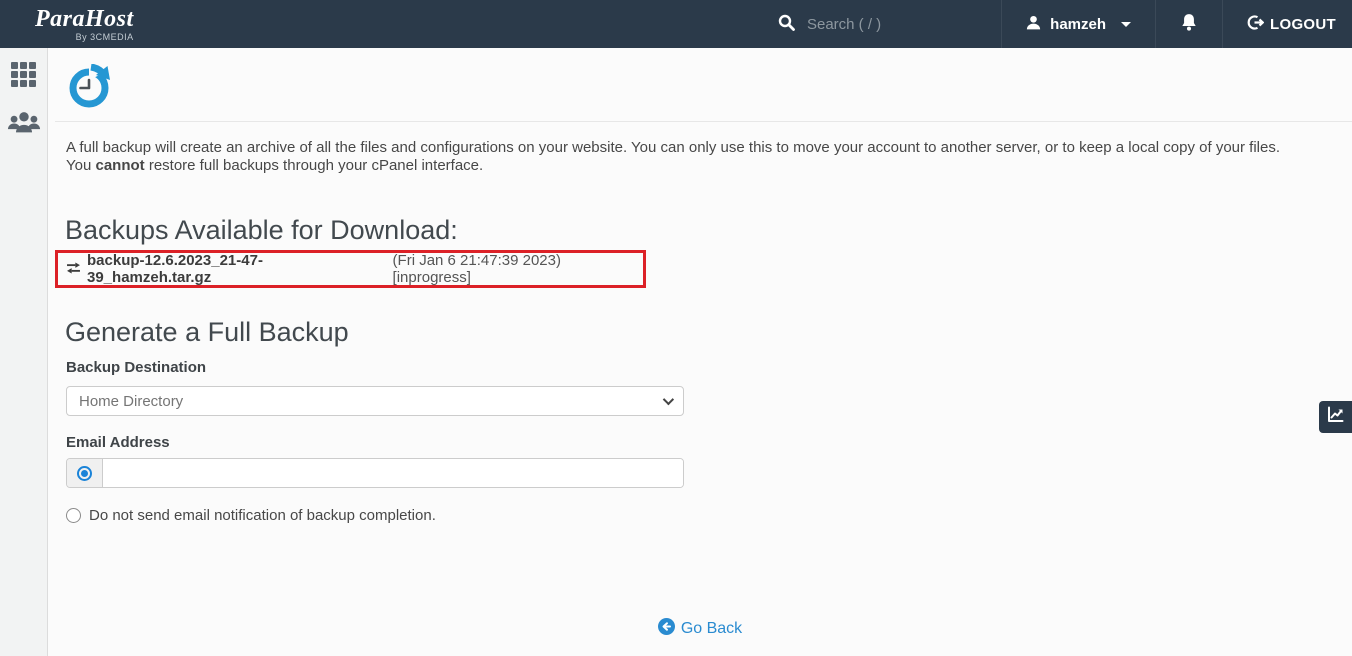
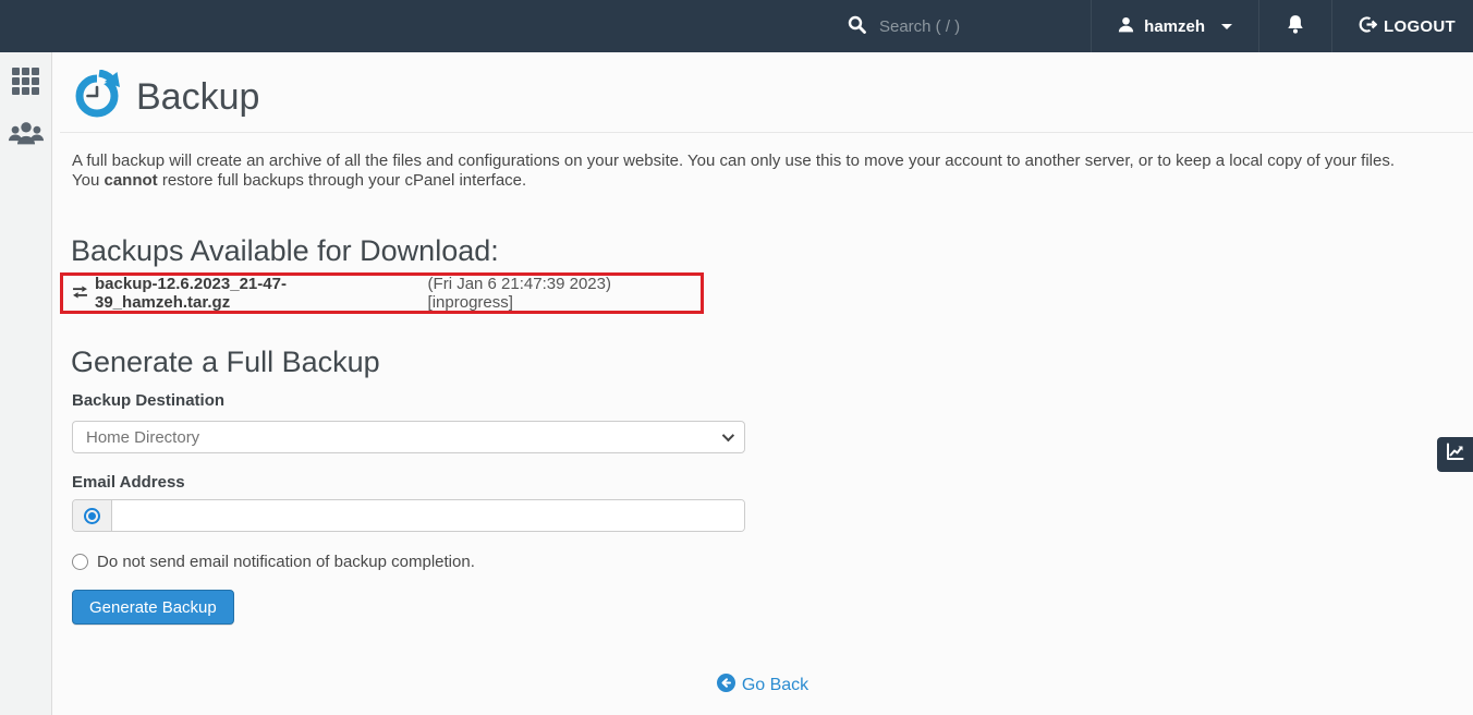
- ParaHost
- By 3CMEDIA
  Search ( / )
  hamzeh
  LOGOUT
+ Backup
  A full backup will create an archive of all the files and configurations on your website. You can only use this to move your account to another server, or to keep a local copy of your files. You cannot restore full backups through your cPanel interface.
  Backups Available for Download:
  backup-12.6.2023_21-47-39_hamzeh.tar.gz
  (Fri Jan 6 21:47:39 2023) [inprogress]
  Generate a Full Backup
  Backup Destination
  Home Directory
  Email Address
  Do not send email notification of backup completion.
+ Generate Backup
  Go Back
